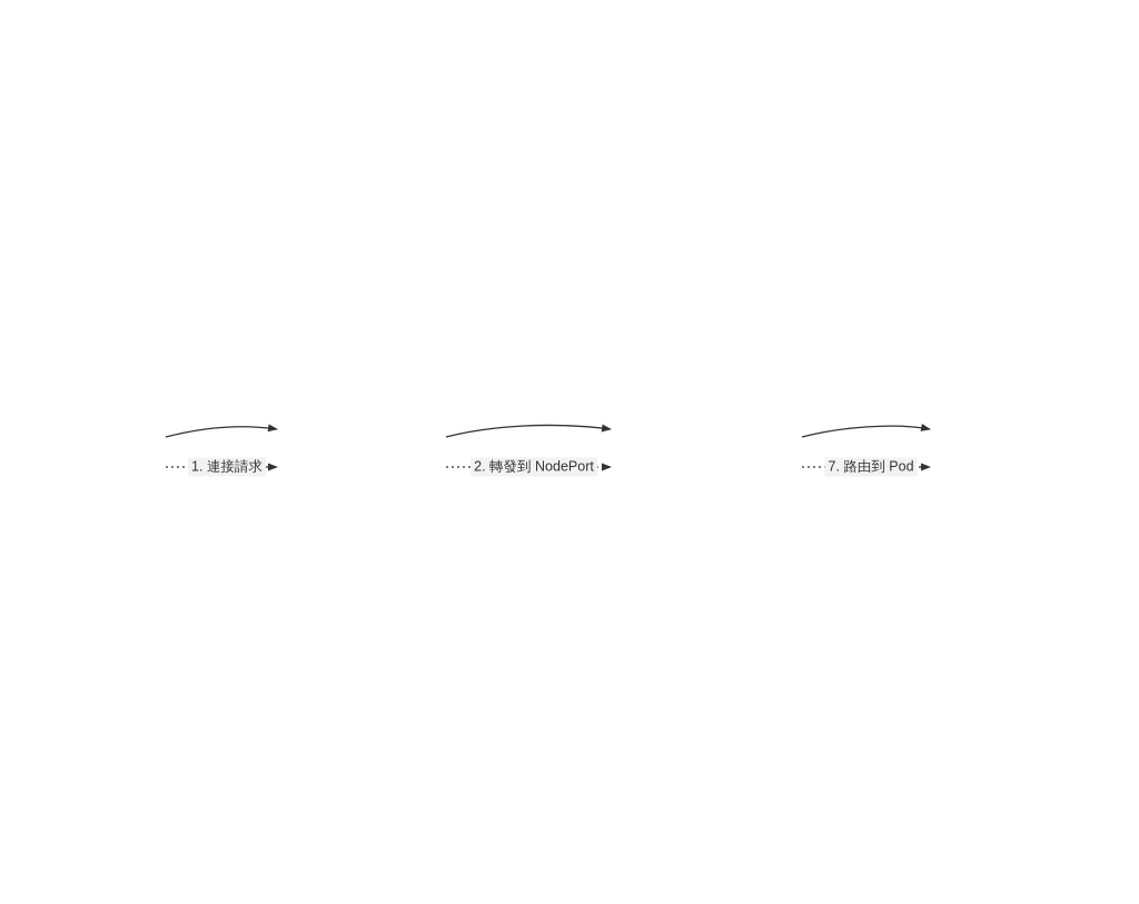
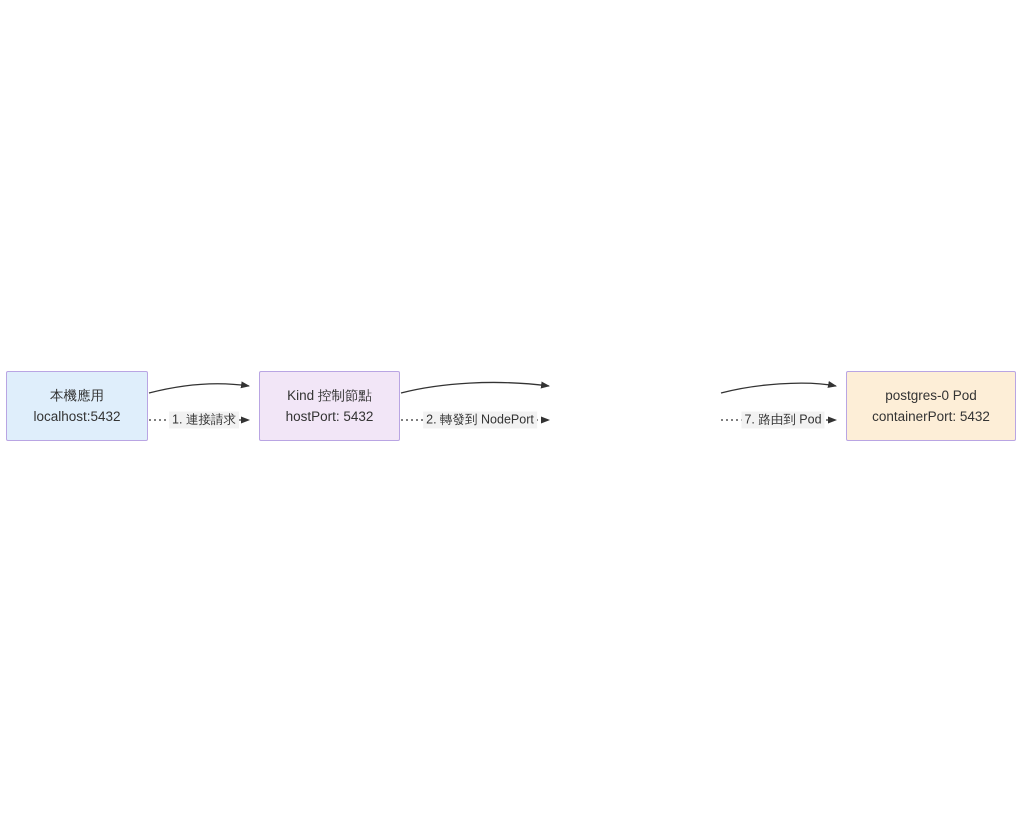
+ 本機應用
+ localhost:5432
+ Kind 控制節點
+ hostPort: 5432
+ postgres-0 Pod
+ containerPort: 5432
  1. 連接請求
  2. 轉發到 NodePort
  7. 路由到 Pod
